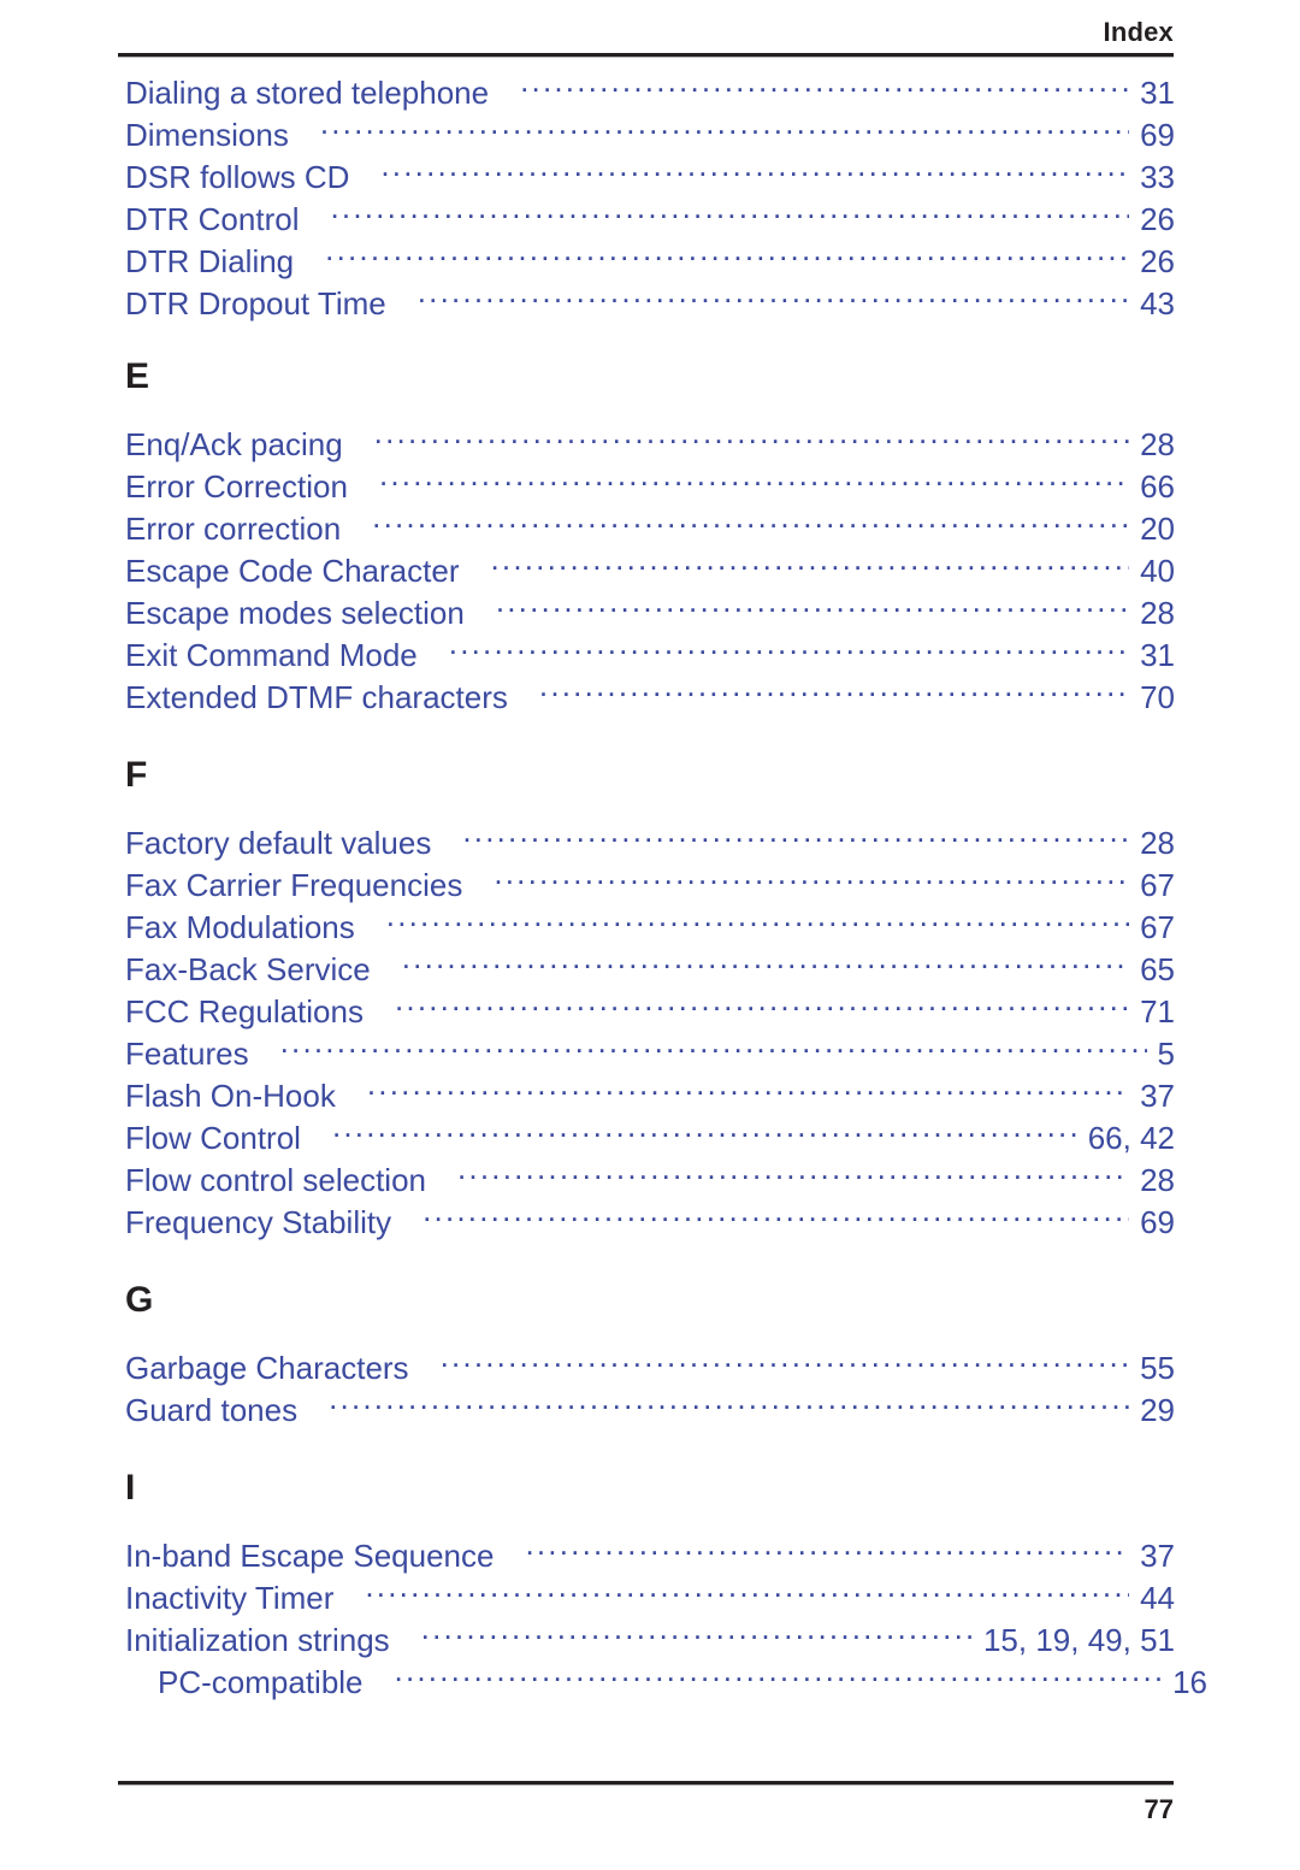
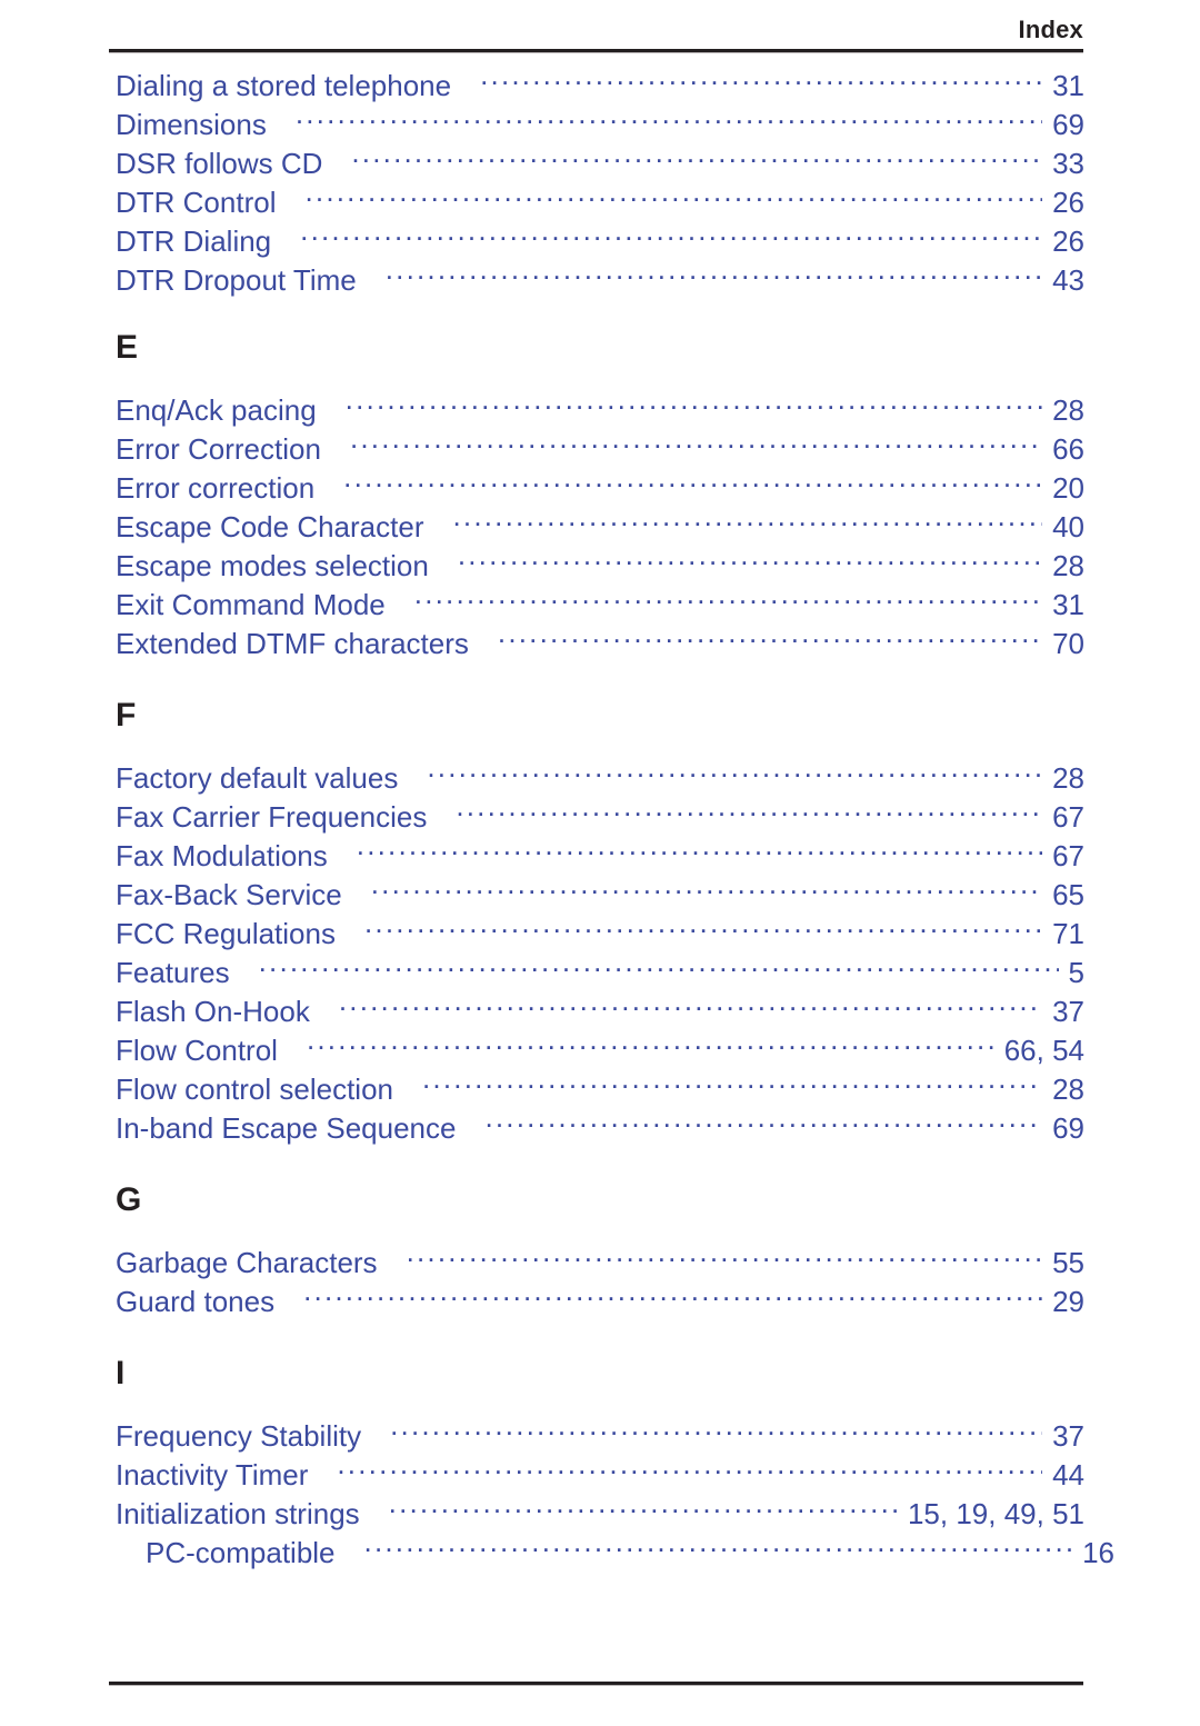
  Index
  Dialing a stored telephone
  31
  Dimensions
  69
  DSR follows CD
  33
  DTR Control
  26
  DTR Dialing
  26
  DTR Dropout Time
  43
  E
  Enq/Ack pacing
  28
  Error Correction
  66
  Error correction
  20
  Escape Code Character
  40
  Escape modes selection
  28
  Exit Command Mode
  31
  Extended DTMF characters
  70
  F
  Factory default values
  28
  Fax Carrier Frequencies
  67
  Fax Modulations
  67
  Fax-Back Service
  65
  FCC Regulations
  71
  Features
  5
  Flash On-Hook
  37
  Flow Control
- 66, 42
+ 66, 54
  Flow control selection
  28
- Frequency Stability
+ In-band Escape Sequence
  69
  G
  Garbage Characters
  55
  Guard tones
  29
  I
- In-band Escape Sequence
+ Frequency Stability
  37
  Inactivity Timer
  44
  Initialization strings
  15, 19, 49, 51
  PC-compatible
  16
- 77
